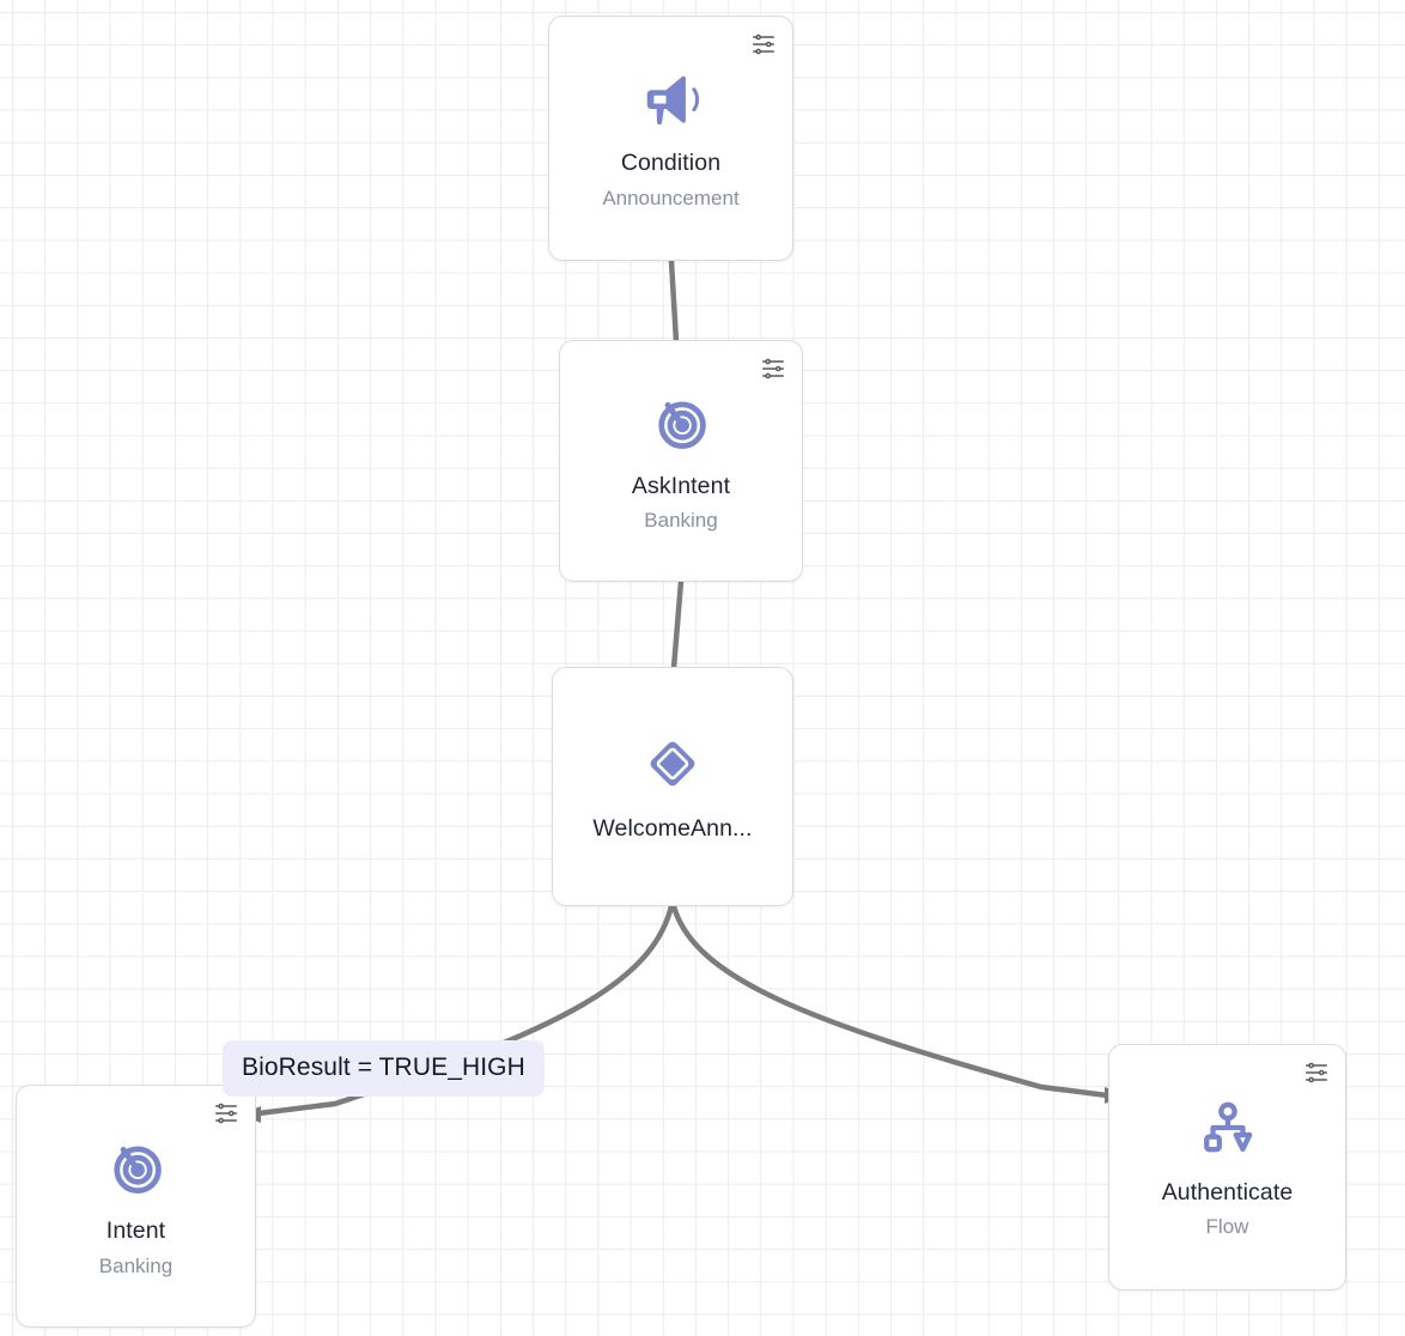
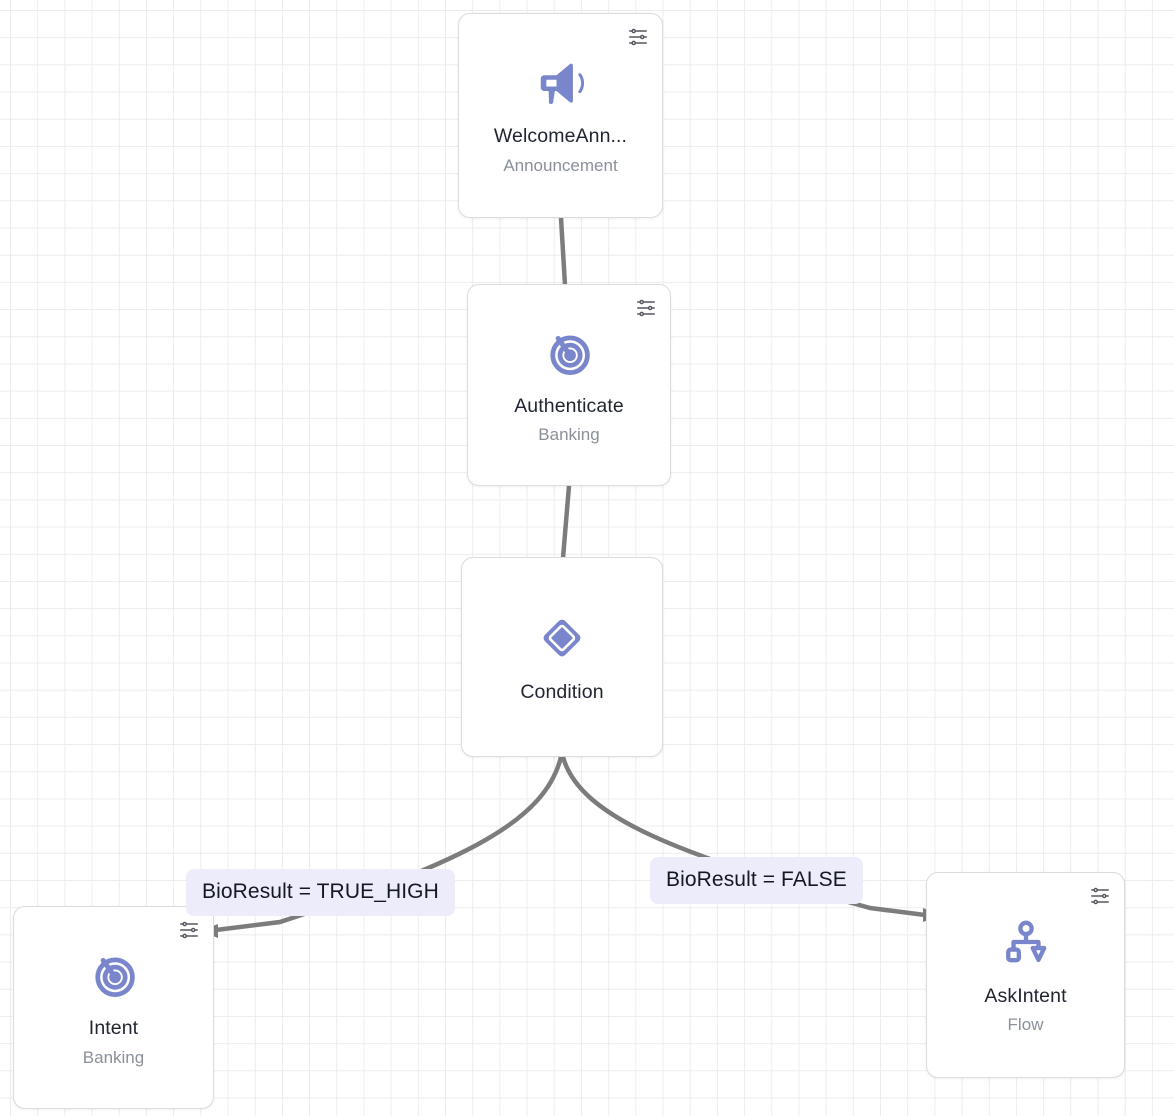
- Condition
+ WelcomeAnn...
  Announcement
- AskIntent
+ Authenticate
  Banking
- WelcomeAnn...
+ Condition
  Intent
  Banking
- Authenticate
+ AskIntent
  Flow
  BioResult = TRUE_HIGH
+ BioResult = FALSE
